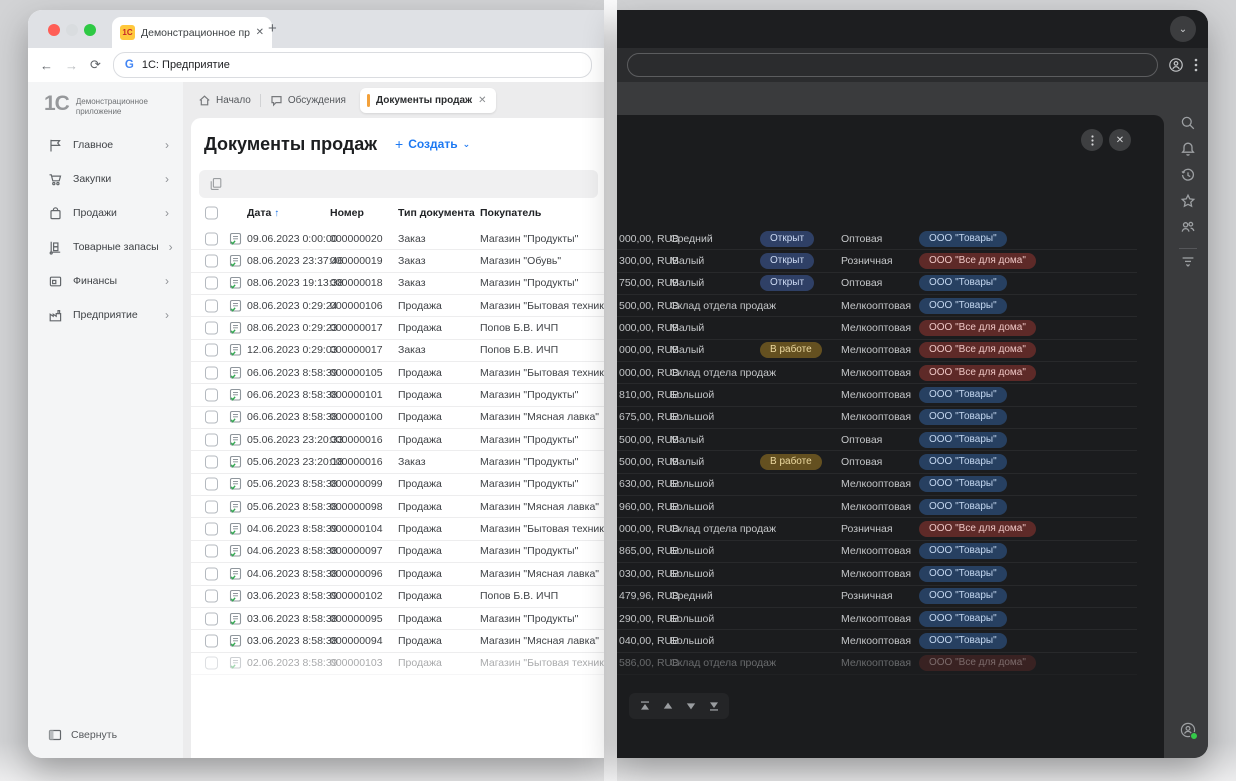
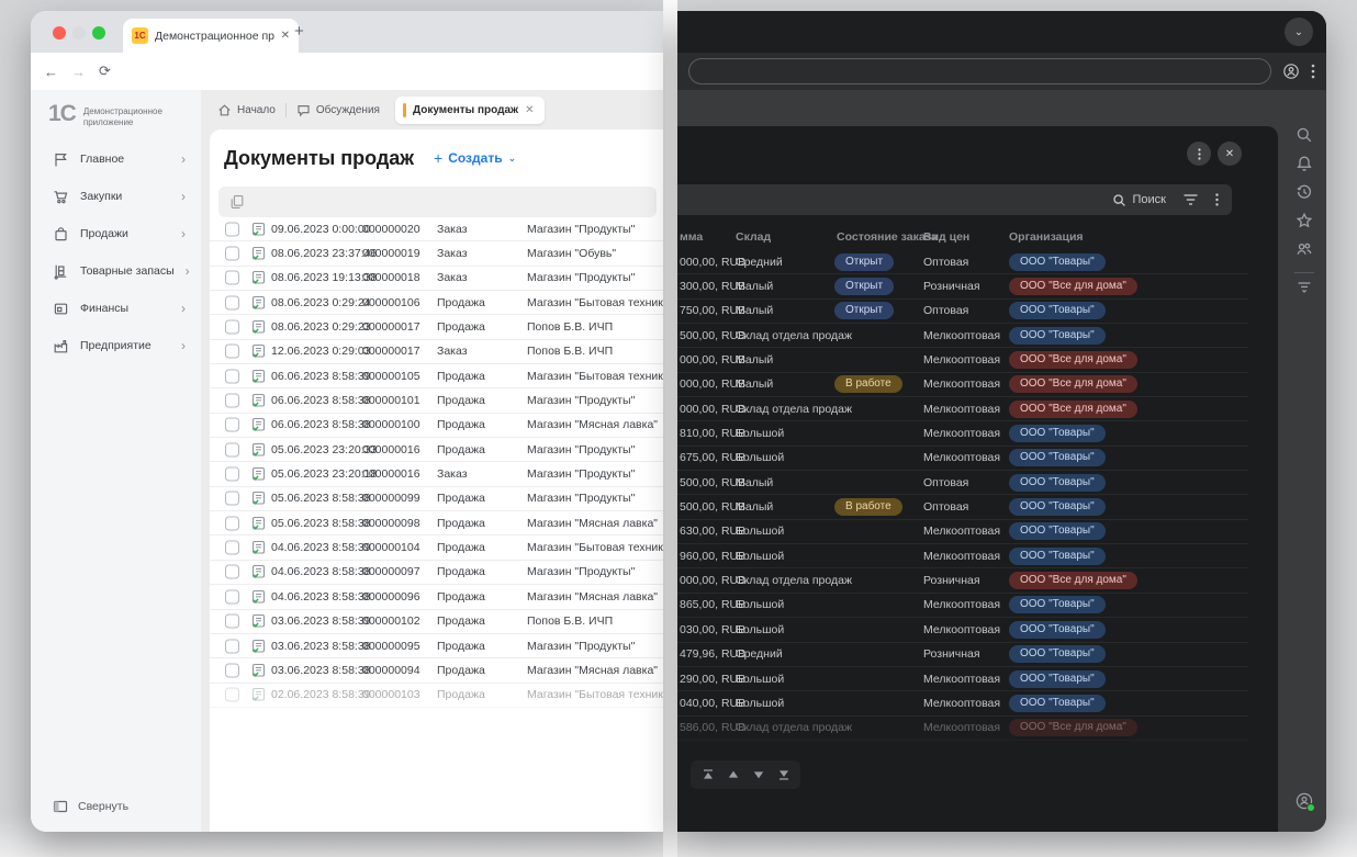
  1С
  Демонстрационное пр
  ✕
  +
  ←
  →
  ⟳
- G
- 1С: Предприятие
  1С
  Демонстрационное
  приложение
  Главное
  ›
  Закупки
  ›
  Продажи
  ›
  Товарные запасы
  ›
  Финансы
  ›
  Предприятие
  ›
  Свернуть
  Начало
  Обсуждения
  Документы продаж
  ✕
  Документы продаж
  +
  Создать
  ⌄
- Дата ↑
- Номер
- Тип документа
- Покупатель
  09.06.2023 0:00:00
  000000020
  Заказ
  Магазин "Продукты"
  08.06.2023 23:37:46
  000000019
  Заказ
  Магазин "Обувь"
  08.06.2023 19:13:38
  000000018
  Заказ
  Магазин "Продукты"
  08.06.2023 0:29:24
  000000106
  Продажа
  Магазин "Бытовая техник
  08.06.2023 0:29:23
  000000017
  Продажа
  Попов Б.В. ИЧП
  12.06.2023 0:29:03
  000000017
  Заказ
  Попов Б.В. ИЧП
  06.06.2023 8:58:39
  000000105
  Продажа
  Магазин "Бытовая техник
  06.06.2023 8:58:38
  000000101
  Продажа
  Магазин "Продукты"
  06.06.2023 8:58:38
  000000100
  Продажа
  Магазин "Мясная лавка"
  05.06.2023 23:20:33
  000000016
  Продажа
  Магазин "Продукты"
  05.06.2023 23:20:18
  000000016
  Заказ
  Магазин "Продукты"
  05.06.2023 8:58:38
  000000099
  Продажа
  Магазин "Продукты"
  05.06.2023 8:58:38
  000000098
  Продажа
  Магазин "Мясная лавка"
  04.06.2023 8:58:39
  000000104
  Продажа
  Магазин "Бытовая техник
  04.06.2023 8:58:38
  000000097
  Продажа
  Магазин "Продукты"
  04.06.2023 8:58:38
  000000096
  Продажа
  Магазин "Мясная лавка"
  03.06.2023 8:58:39
  000000102
  Продажа
  Попов Б.В. ИЧП
  03.06.2023 8:58:38
  000000095
  Продажа
  Магазин "Продукты"
  03.06.2023 8:58:38
  000000094
  Продажа
  Магазин "Мясная лавка"
  02.06.2023 8:58:39
  000000103
  Продажа
  Магазин "Бытовая техник
  ⌄
  ✕
+ Поиск
+ мма
+ Склад
+ Состояние заказа
+ Вид цен
+ Организация
  000,00, RUB
  Средний
  Открыт
  Оптовая
  ООО "Товары"
  300,00, RUB
  Малый
  Открыт
  Розничная
  ООО "Все для дома"
  750,00, RUB
  Малый
  Открыт
  Оптовая
  ООО "Товары"
  500,00, RUB
  Склад отдела продаж
  Мелкооптовая
  ООО "Товары"
  000,00, RUB
  Малый
  Мелкооптовая
  ООО "Все для дома"
  000,00, RUB
  Малый
  В работе
  Мелкооптовая
  ООО "Все для дома"
  000,00, RUB
  Склад отдела продаж
  Мелкооптовая
  ООО "Все для дома"
  810,00, RUB
  Большой
  Мелкооптовая
  ООО "Товары"
  675,00, RUB
  Большой
  Мелкооптовая
  ООО "Товары"
  500,00, RUB
  Малый
  Оптовая
  ООО "Товары"
  500,00, RUB
  Малый
  В работе
  Оптовая
  ООО "Товары"
  630,00, RUB
  Большой
  Мелкооптовая
  ООО "Товары"
  960,00, RUB
  Большой
  Мелкооптовая
  ООО "Товары"
  000,00, RUB
  Склад отдела продаж
  Розничная
  ООО "Все для дома"
  865,00, RUB
  Большой
  Мелкооптовая
  ООО "Товары"
  030,00, RUB
  Большой
  Мелкооптовая
  ООО "Товары"
  479,96, RUB
  Средний
  Розничная
  ООО "Товары"
  290,00, RUB
  Большой
  Мелкооптовая
  ООО "Товары"
  040,00, RUB
  Большой
  Мелкооптовая
  ООО "Товары"
  586,00, RUB
  Склад отдела продаж
  Мелкооптовая
  ООО "Все для дома"
